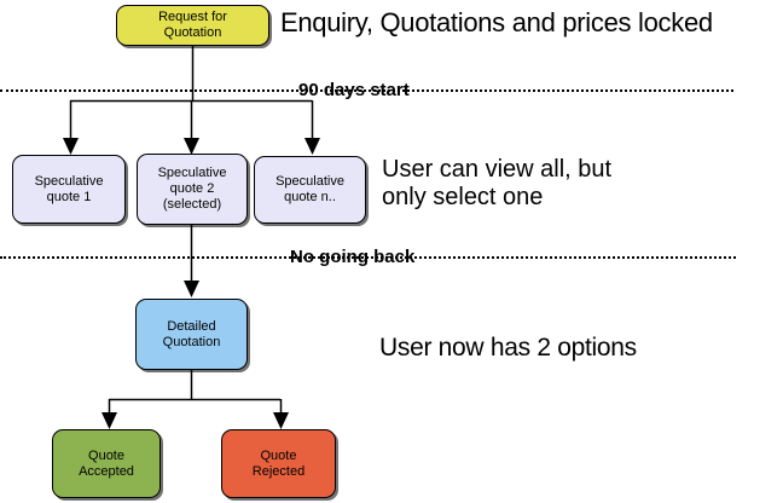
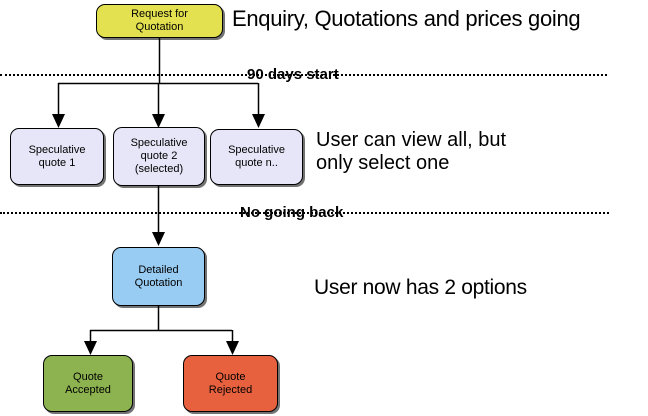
  Request for
  Quotation
  Speculative
  quote 1
  Speculative
  quote 2
  (selected)
  Speculative
  quote n..
  Detailed
  Quotation
  Quote
  Accepted
  Quote
  Rejected
- Enquiry, Quotations and prices locked
+ Enquiry, Quotations and prices going
  90 days start
  User can view all, but
  only select one
  No going back
  User now has 2 options
